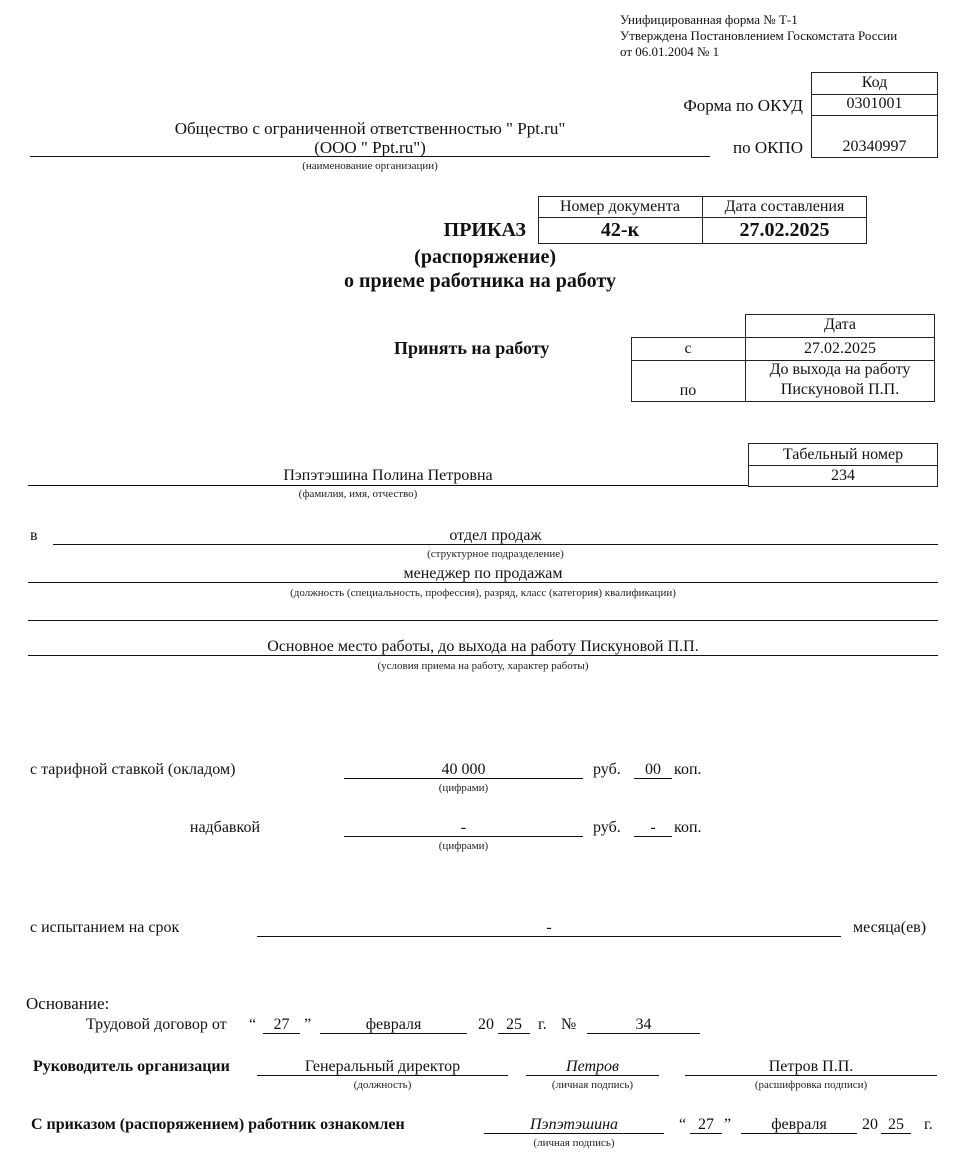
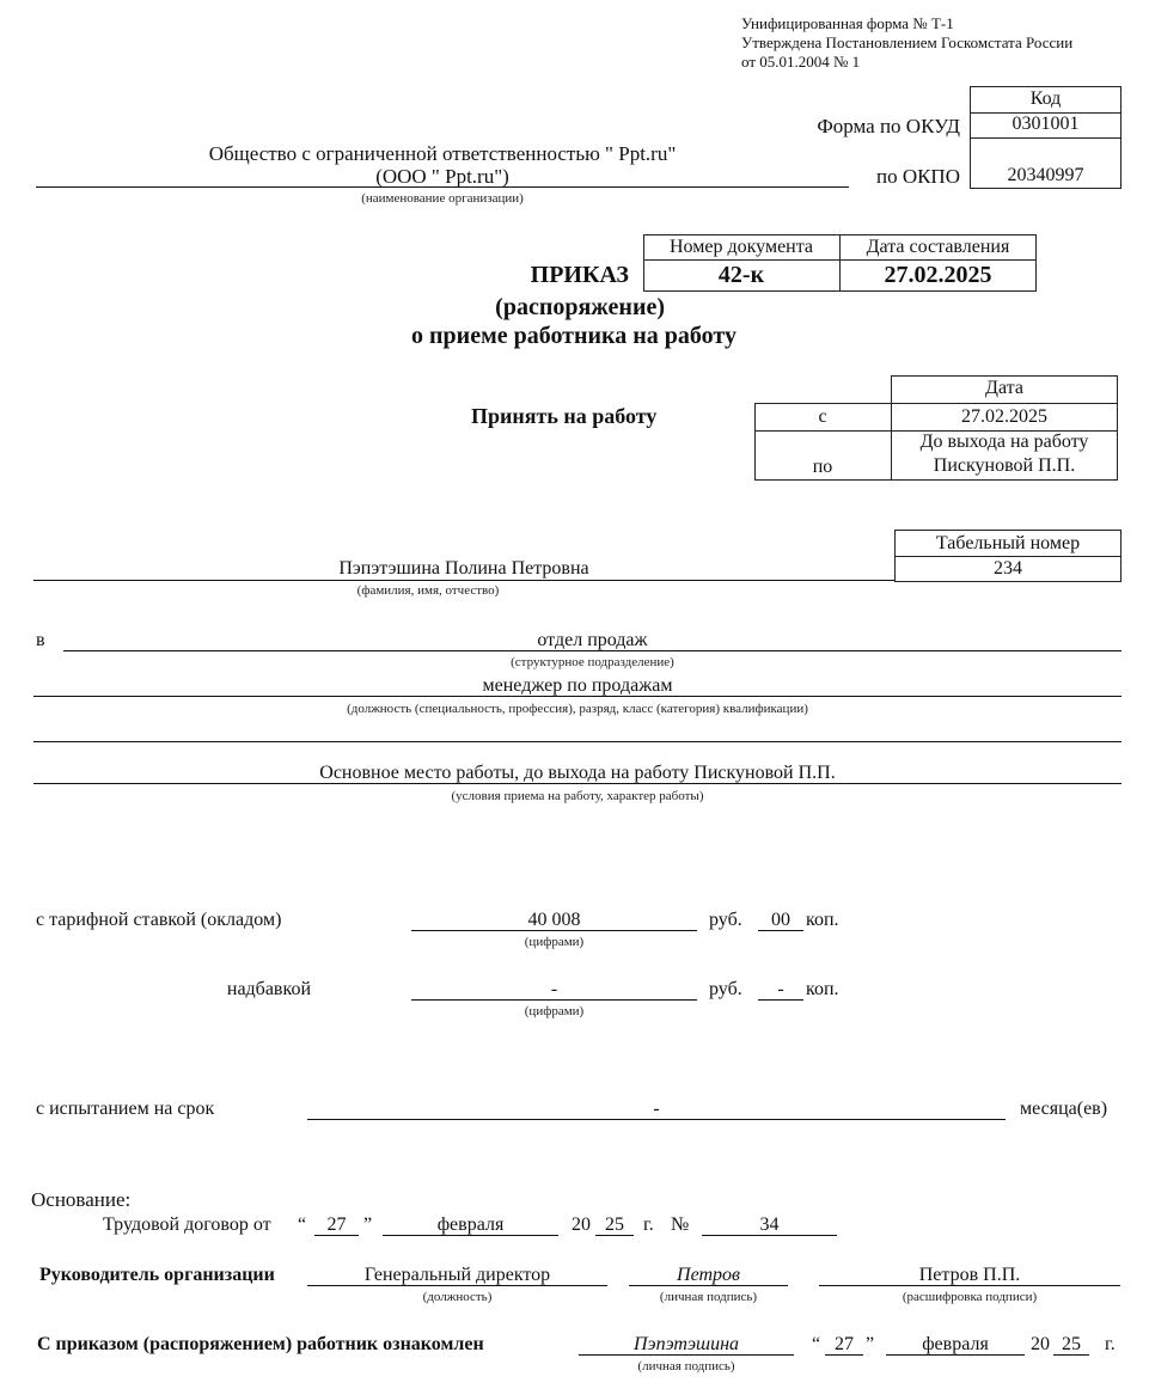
  Унифицированная форма № Т-1
  Утверждена Постановлением Госкомстата России
- от 06.01.2004 № 1
+ от 05.01.2004 № 1
  Код
  0301001
  20340997
  Форма по ОКУД
  по ОКПО
  Общество с ограниченной ответственностью " Ppt.ru"
  (ООО " Ppt.ru")
  (наименование организации)
  Номер документа
  Дата составления
  42-к
  27.02.2025
  ПРИКАЗ
  (распоряжение)
  о приеме работника на работу
  Принять на работу
  Дата
  с
  27.02.2025
  по
  До выхода на работу
  Пискуновой П.П.
  Табельный номер
  234
  Пэпэтэшина Полина Петровна
  (фамилия, имя, отчество)
  в
  отдел продаж
  (структурное подразделение)
  менеджер по продажам
  (должность (специальность, профессия), разряд, класс (категория) квалификации)
  Основное место работы, до выхода на работу Пискуновой П.П.
  (условия приема на работу, характер работы)
  с тарифной ставкой (окладом)
- 40 000
+ 40 008
  (цифрами)
  руб.
  00
  коп.
  надбавкой
  -
  (цифрами)
  руб.
  -
  коп.
  с испытанием на срок
  -
  месяца(ев)
  Основание:
  Трудовой договор от
  “
  27
  ”
  февраля
  20
  25
  г.
  №
  34
  Руководитель организации
  Генеральный директор
  (должность)
  Петров
  (личная подпись)
  Петров П.П.
  (расшифровка подписи)
  С приказом (распоряжением) работник ознакомлен
  Пэпэтэшина
  (личная подпись)
  “
  27
  ”
  февраля
  20
  25
  г.
